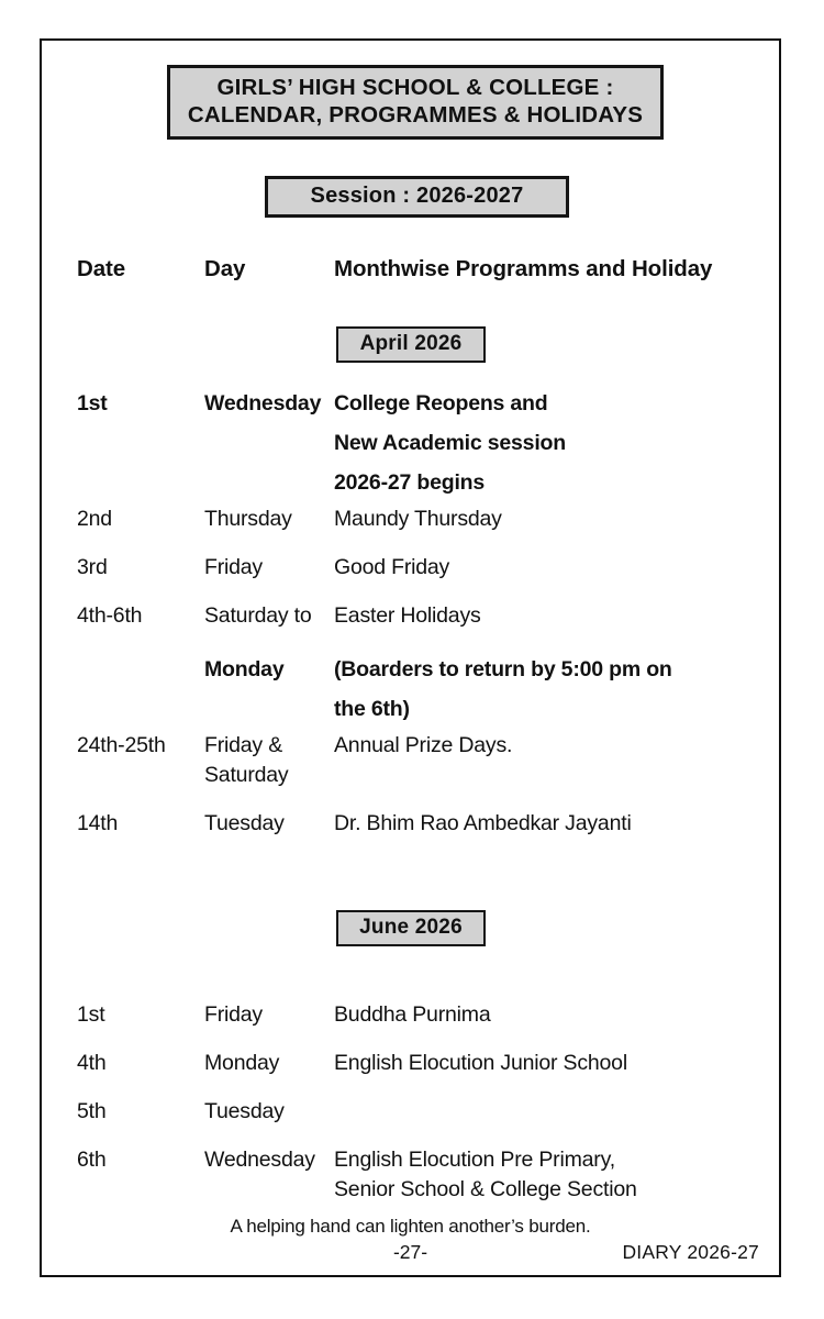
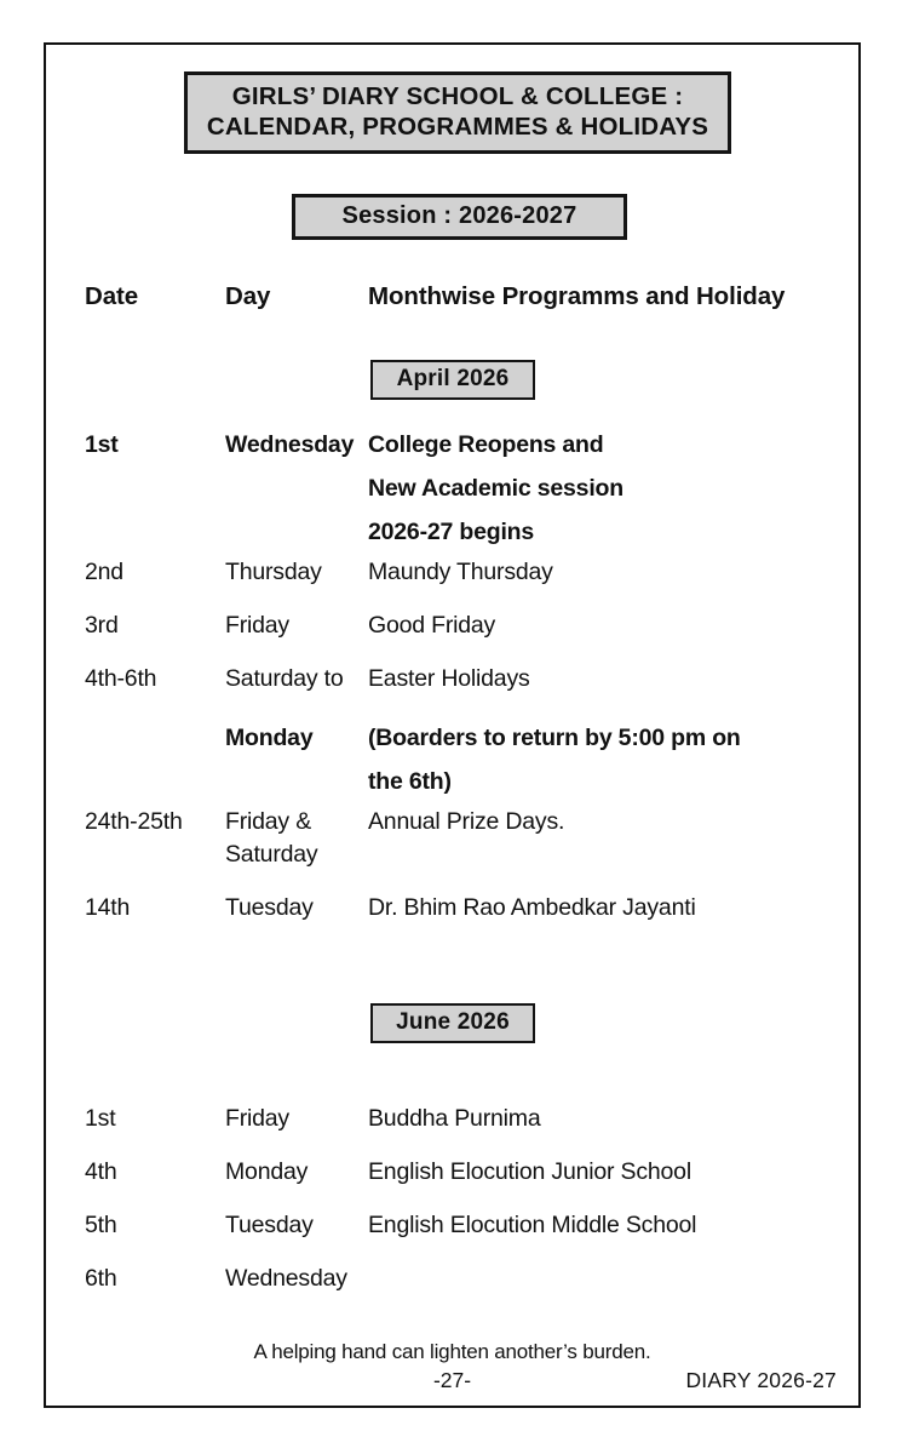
- GIRLS’ HIGH SCHOOL & COLLEGE :
+ GIRLS’ DIARY SCHOOL & COLLEGE :
  CALENDAR, PROGRAMMES & HOLIDAYS
  Session : 2026-2027
  Date
  Day
  Monthwise Programms and Holiday
  April 2026
  1st
  Wednesday
  College Reopens and
  New Academic session
  2026-27 begins
  2nd
  Thursday
  Maundy Thursday
  3rd
  Friday
  Good Friday
  4th-6th
  Saturday to
  Easter Holidays
  Monday
  (Boarders to return by 5:00 pm on
  the 6th)
  24th-25th
  Friday &
  Saturday
  Annual Prize Days.
  14th
  Tuesday
  Dr. Bhim Rao Ambedkar Jayanti
  June 2026
  1st
  Friday
  Buddha Purnima
  4th
  Monday
  English Elocution Junior School
  5th
  Tuesday
+ English Elocution Middle School
  6th
  Wednesday
- English Elocution Pre Primary,
- Senior School & College Section
  A helping hand can lighten another’s burden.
  -27-
  DIARY 2026-27
